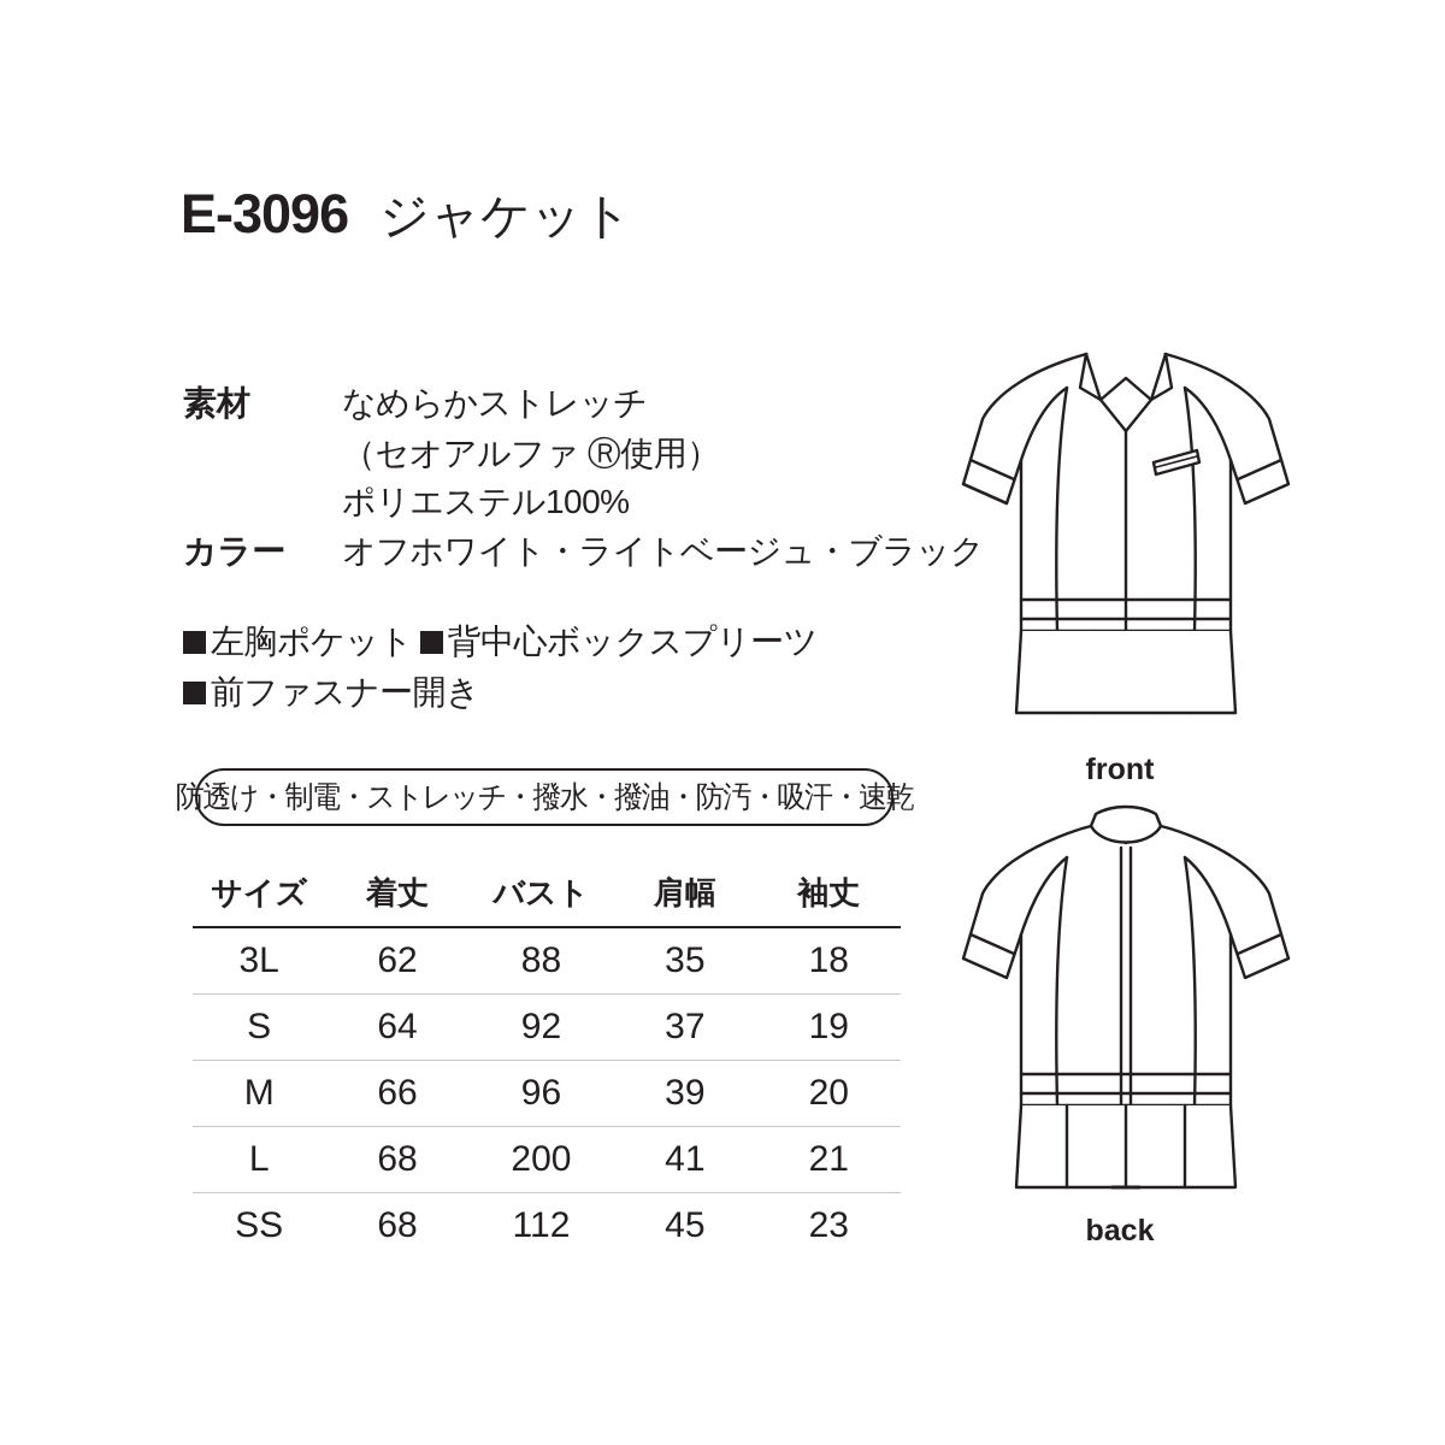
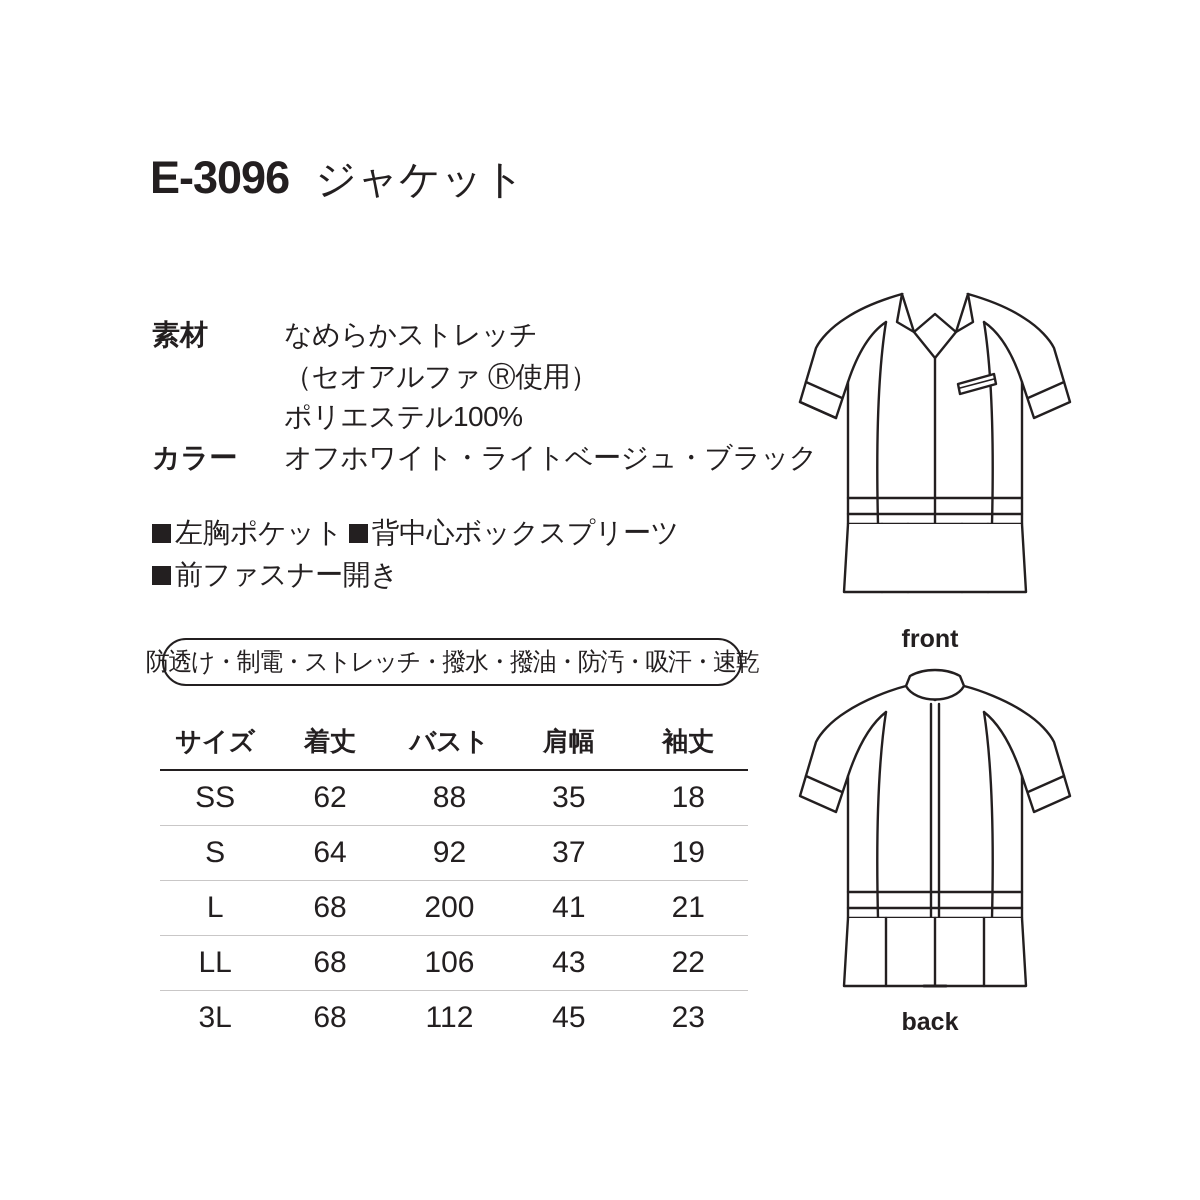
  E-3096
  ジャケット
  素材
  なめらかストレッチ
  （セオアルファ Ⓡ使用）
  ポリエステル100%
  カラー
  オフホワイト・ライトベージュ・ブラック
  左胸ポケット 背中心ボックスプリーツ
  前ファスナー開き
  防透け・制電・ストレッチ・撥水・撥油・防汚・吸汗・速乾
  サイズ	着丈	バスト	肩幅	袖丈
- 3L	62	88	35	18
+ SS	62	88	35	18
  S	64	92	37	19
- M	66	96	39	20
  L	68	200	41	21
+ LL	68	106	43	22
- SS	68	112	45	23
+ 3L	68	112	45	23
  front
  back
